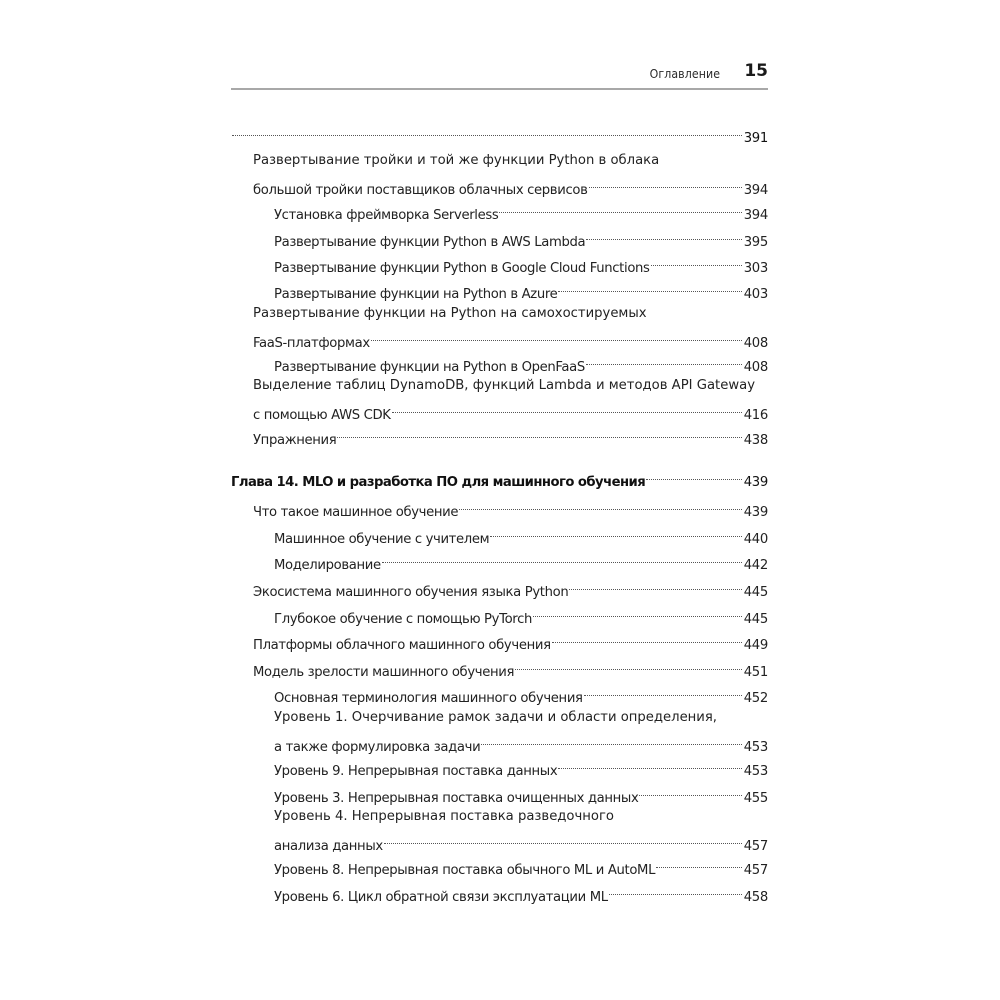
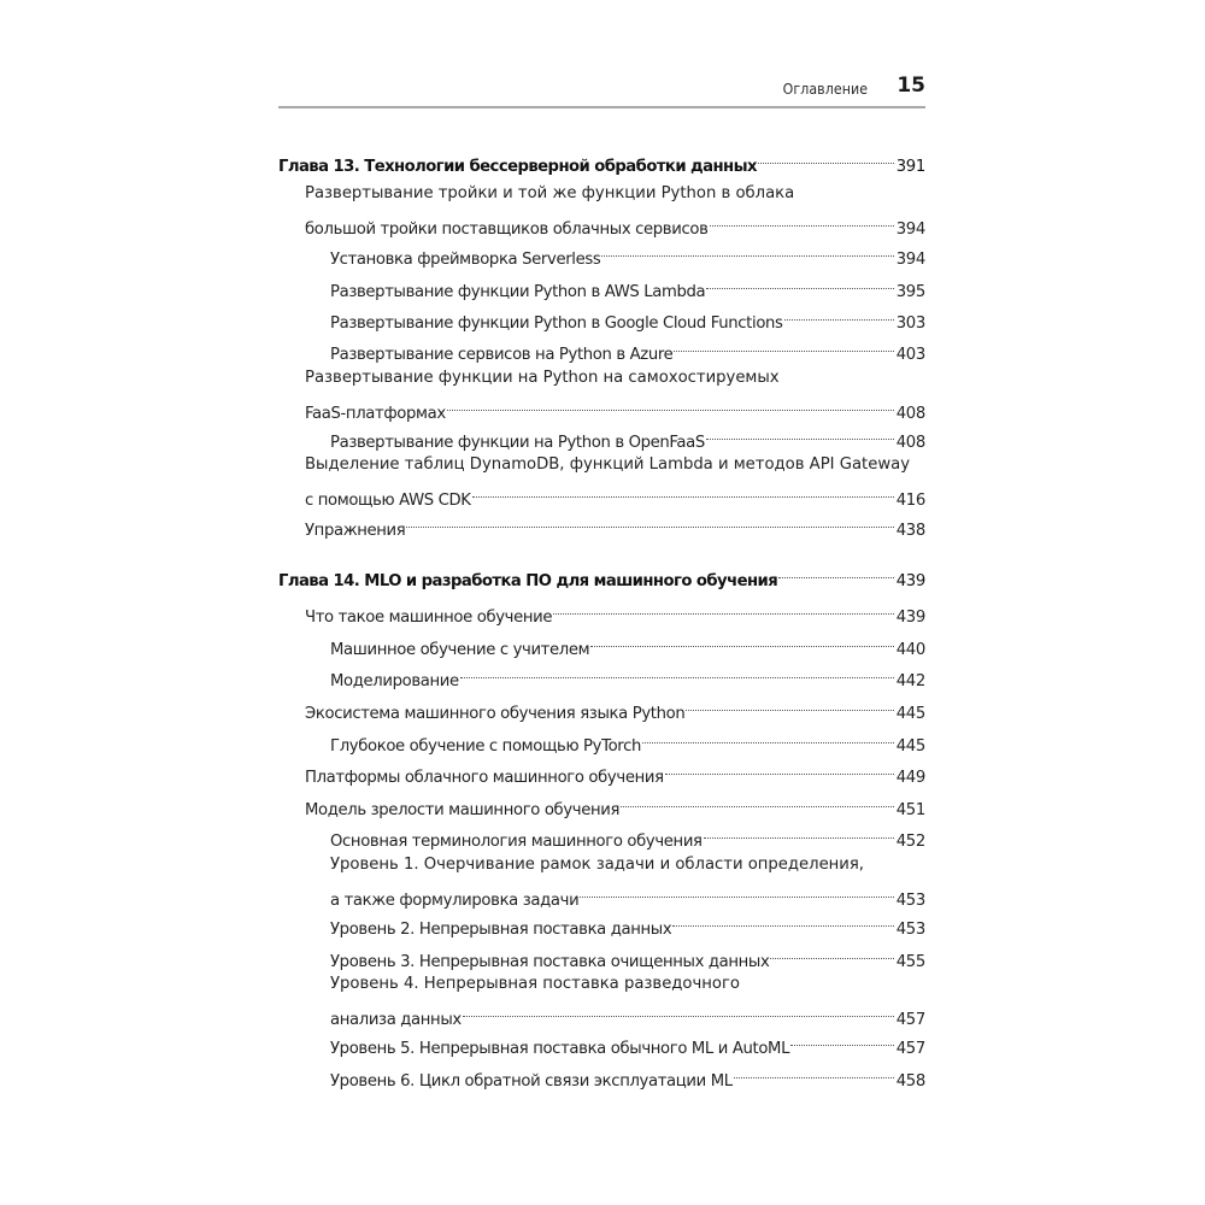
  Оглавление
  15
+ Глава 13. Технологии бессерверной обработки данных
  391
  Развертывание тройки и той же функции Python в облака
  большой тройки поставщиков облачных сервисов
  394
  Установка фреймворка Serverless
  394
  Развертывание функции Python в AWS Lambda
  395
  Развертывание функции Python в Google Cloud Functions
  303
- Развертывание функции на Python в Azure
+ Развертывание сервисов на Python в Azure
  403
  Развертывание функции на Python на самохостируемых
  FaaS-платформах
  408
  Развертывание функции на Python в OpenFaaS
  408
  Выделение таблиц DynamoDB, функций Lambda и методов API Gateway
  с помощью AWS CDK
  416
  Упражнения
  438
  Глава 14. MLO и разработка ПО для машинного обучения
  439
  Что такое машинное обучение
  439
  Машинное обучение с учителем
  440
  Моделирование
  442
  Экосистема машинного обучения языка Python
  445
  Глубокое обучение с помощью PyTorch
  445
  Платформы облачного машинного обучения
  449
  Модель зрелости машинного обучения
  451
  Основная терминология машинного обучения
  452
  Уровень 1. Очерчивание рамок задачи и области определения,
  а также формулировка задачи
  453
- Уровень 9. Непрерывная поставка данных
+ Уровень 2. Непрерывная поставка данных
  453
  Уровень 3. Непрерывная поставка очищенных данных
  455
  Уровень 4. Непрерывная поставка разведочного
  анализа данных
  457
- Уровень 8. Непрерывная поставка обычного ML и AutoML
+ Уровень 5. Непрерывная поставка обычного ML и AutoML
  457
  Уровень 6. Цикл обратной связи эксплуатации ML
  458
